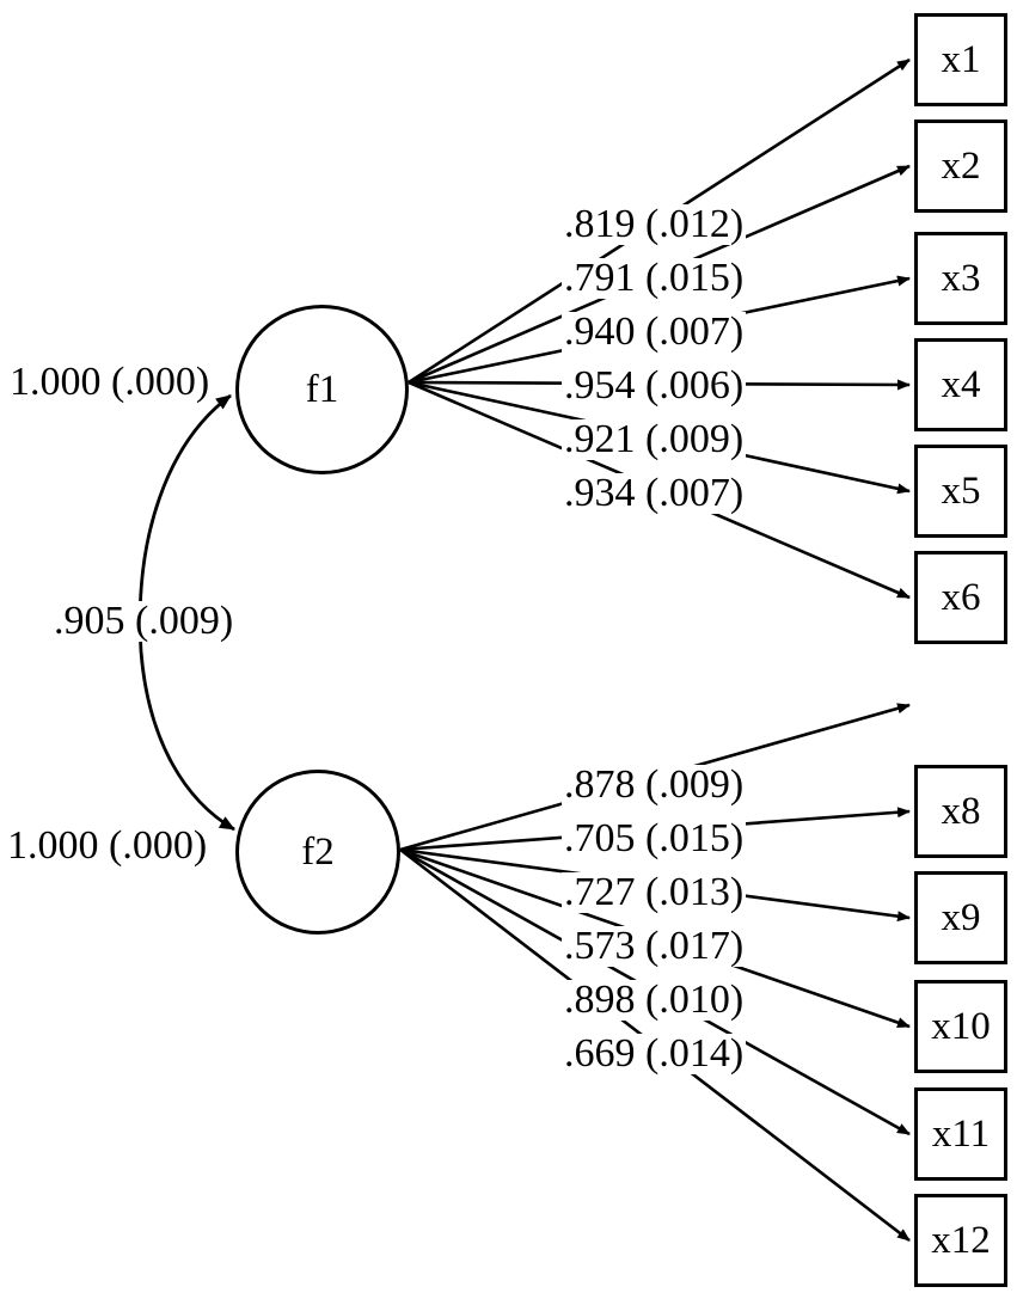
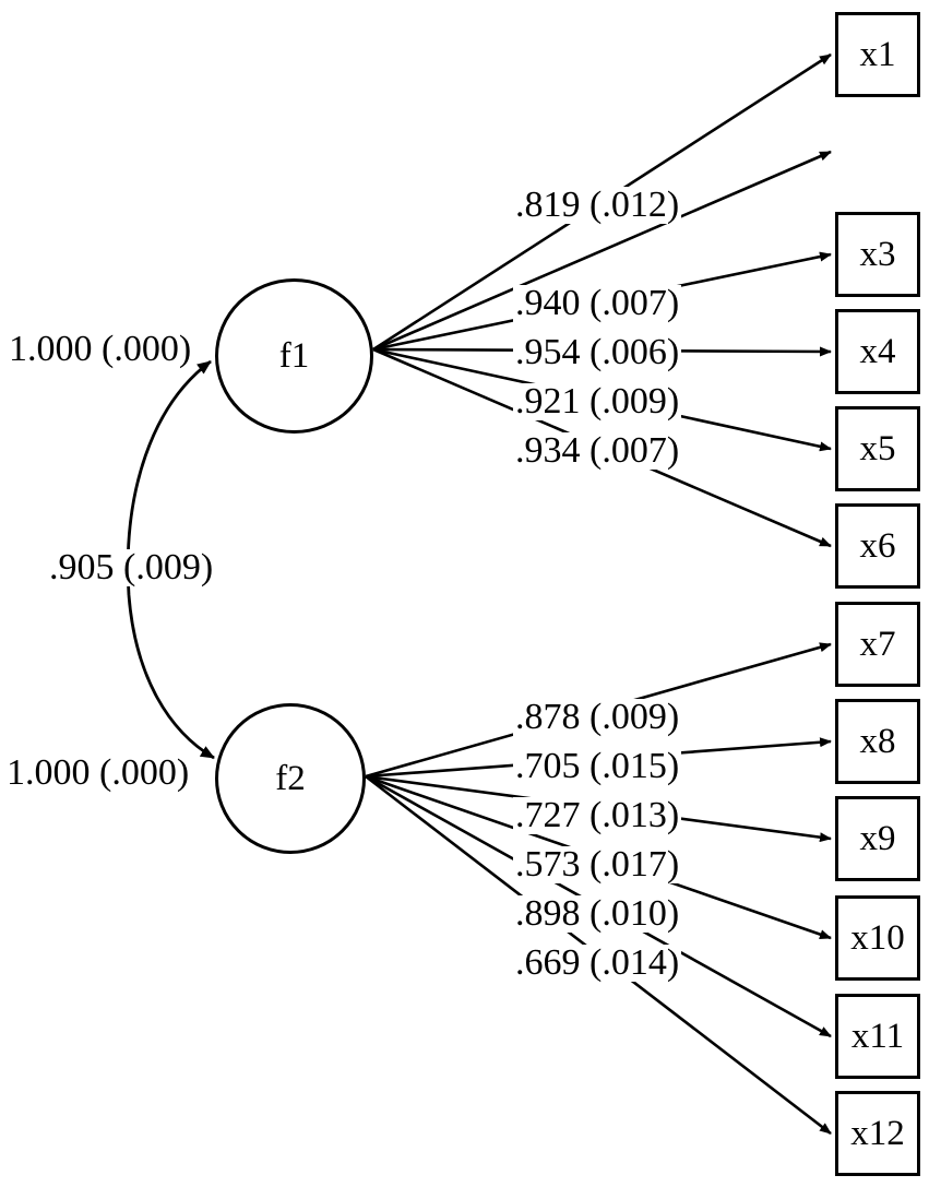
  f1
  f2
  x1
- x2
  x3
  x4
  x5
  x6
+ x7
  x8
  x9
  x10
  x11
  x12
  .819 (.012)
- .791 (.015)
  .940 (.007)
  .954 (.006)
  .921 (.009)
  .934 (.007)
  .878 (.009)
  .705 (.015)
  .727 (.013)
  .573 (.017)
  .898 (.010)
  .669 (.014)
  1.000 (.000)
  1.000 (.000)
  .905 (.009)
